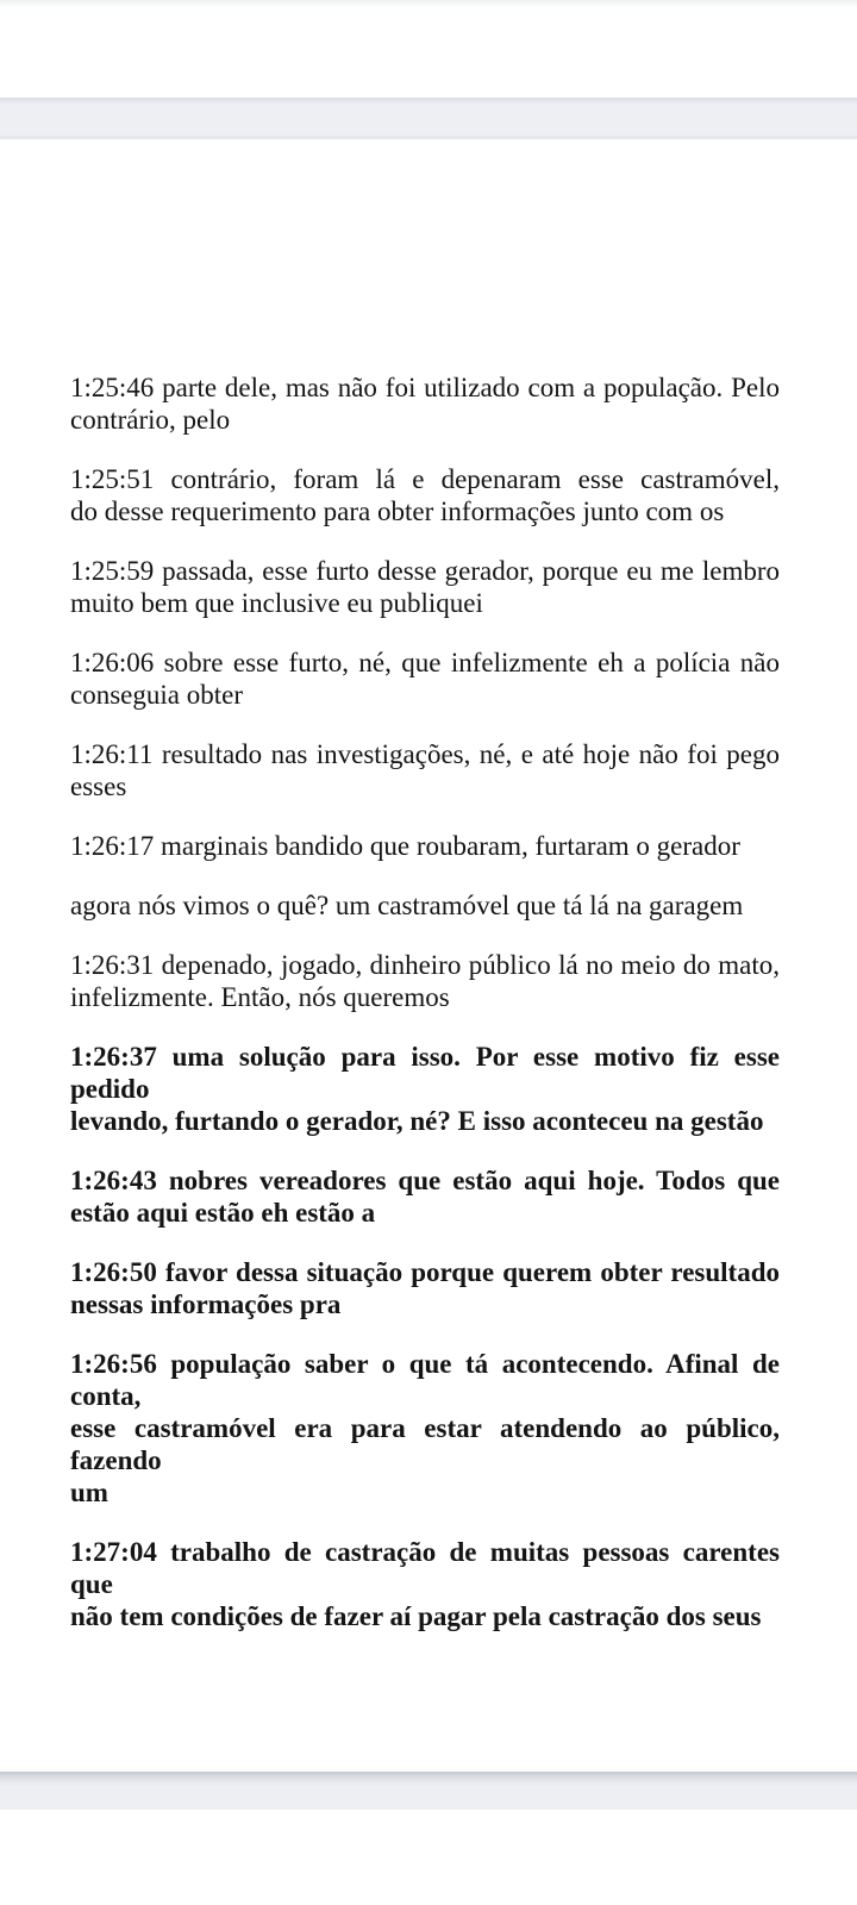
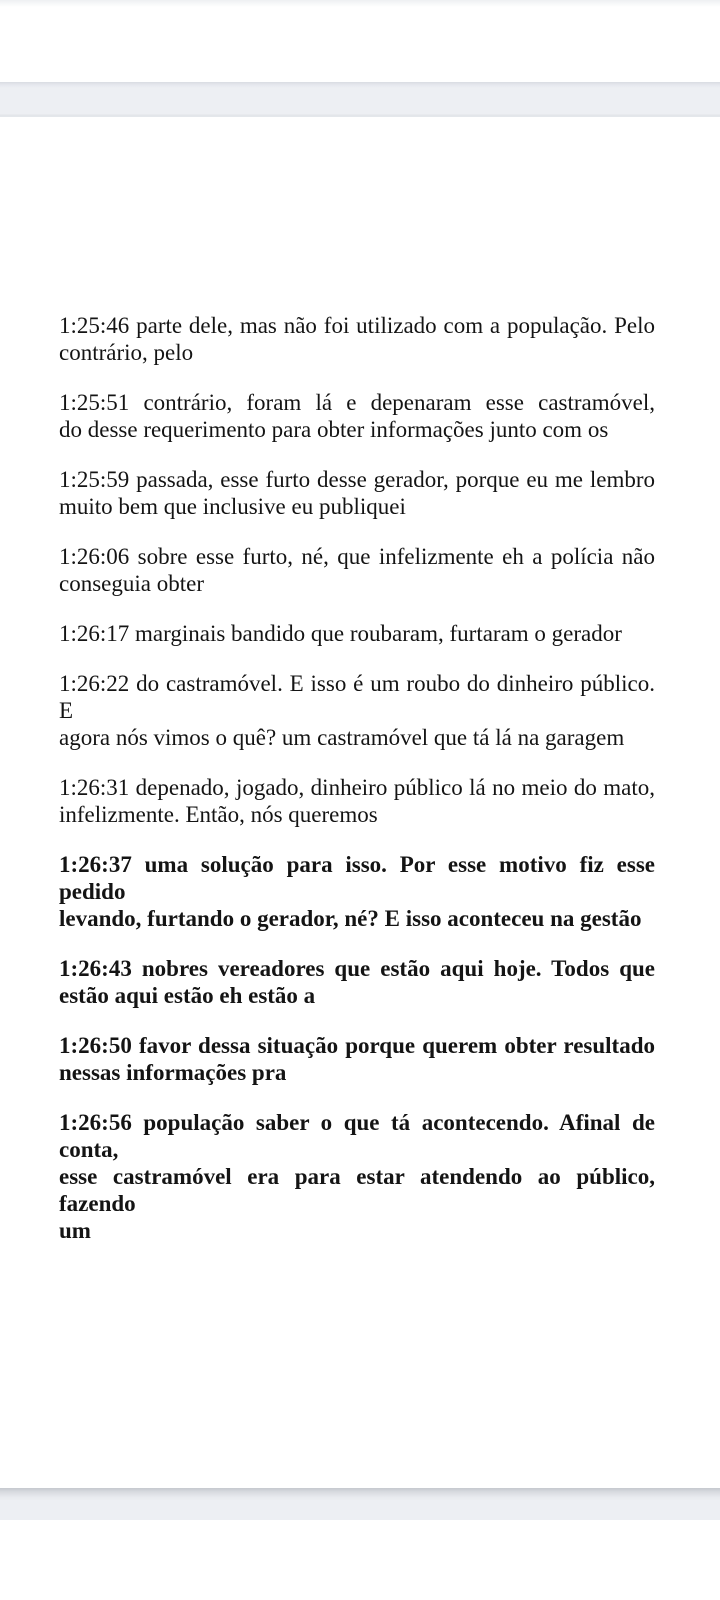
  1:25:46 parte dele, mas não foi utilizado com a população. Pelo
  contrário, pelo
  1:25:51 contrário, foram lá e depenaram esse castramóvel,
  do desse requerimento para obter informações junto com os
  1:25:59 passada, esse furto desse gerador, porque eu me lembro
  muito bem que inclusive eu publiquei
  1:26:06 sobre esse furto, né, que infelizmente eh a polícia não
  conseguia obter
- 1:26:11 resultado nas investigações, né, e até hoje não foi pego
- esses
  1:26:17 marginais bandido que roubaram, furtaram o gerador
+ 1:26:22 do castramóvel. E isso é um roubo do dinheiro público. E
  agora nós vimos o quê? um castramóvel que tá lá na garagem
  1:26:31 depenado, jogado, dinheiro público lá no meio do mato,
  infelizmente. Então, nós queremos
  1:26:37 uma solução para isso. Por esse motivo fiz esse pedido
  levando, furtando o gerador, né? E isso aconteceu na gestão
  1:26:43 nobres vereadores que estão aqui hoje. Todos que
  estão aqui estão eh estão a
  1:26:50 favor dessa situação porque querem obter resultado
  nessas informações pra
  1:26:56 população saber o que tá acontecendo. Afinal de conta,
  esse castramóvel era para estar atendendo ao público, fazendo
  um
- 1:27:04 trabalho de castração de muitas pessoas carentes que
- não tem condições de fazer aí pagar pela castração dos seus
